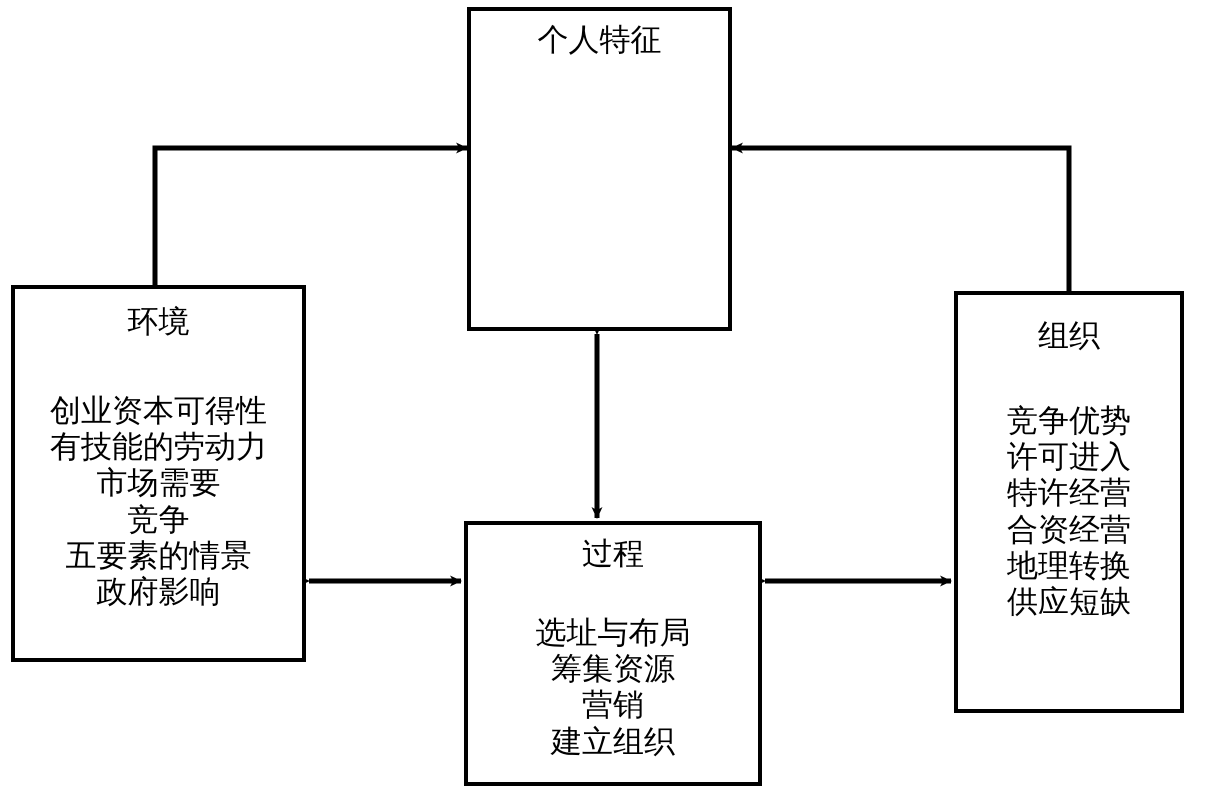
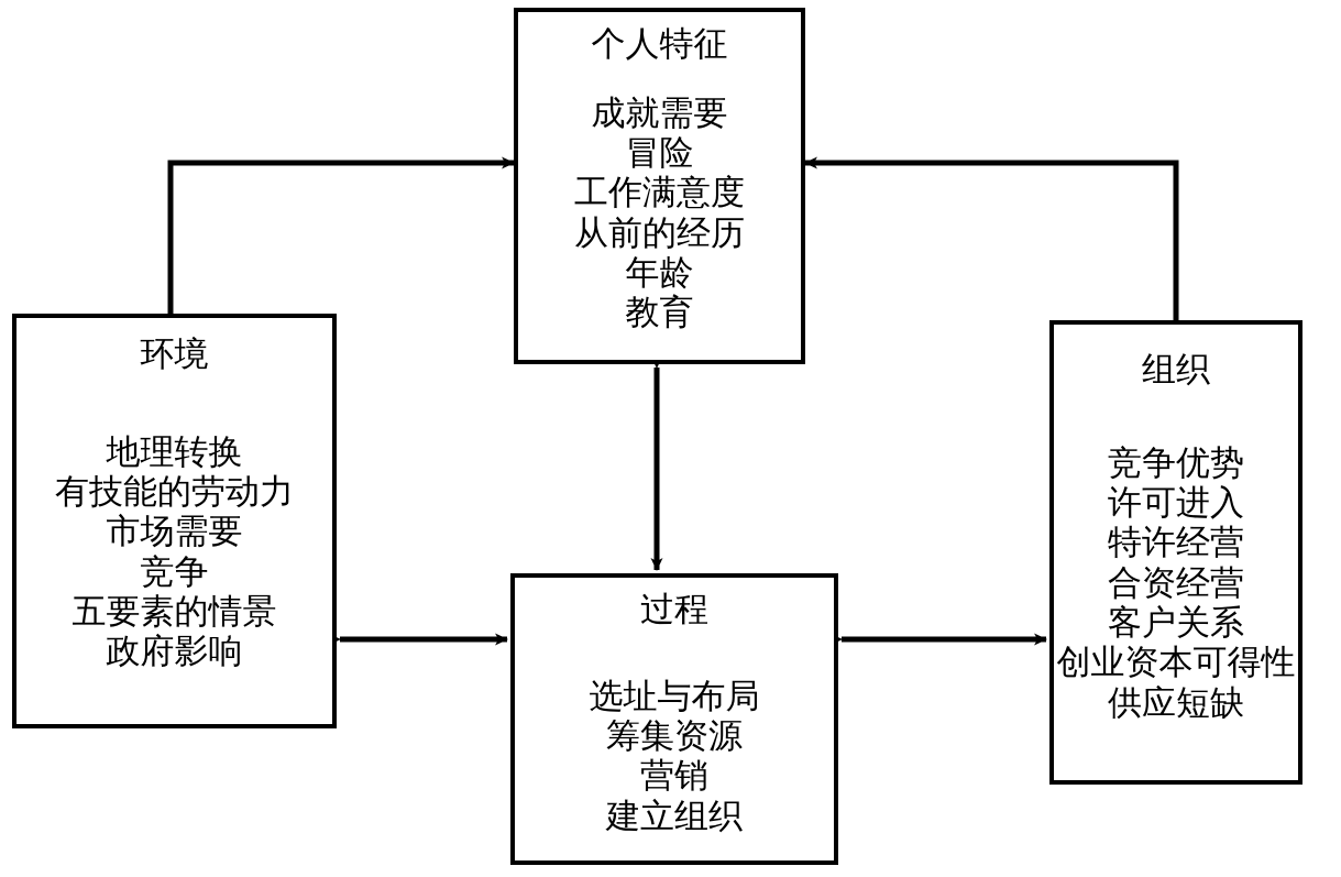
  个人特征
+ 成就需要
+ 冒险
+ 工作满意度
+ 从前的经历
+ 年龄
+ 教育
  环境
- 创业资本可得性
+ 地理转换
  有技能的劳动力
  市场需要
  竞争
  五要素的情景
  政府影响
  组织
  竞争优势
  许可进入
  特许经营
  合资经营
+ 客户关系
- 地理转换
+ 创业资本可得性
  供应短缺
  过程
  选址与布局
  筹集资源
  营销
  建立组织
